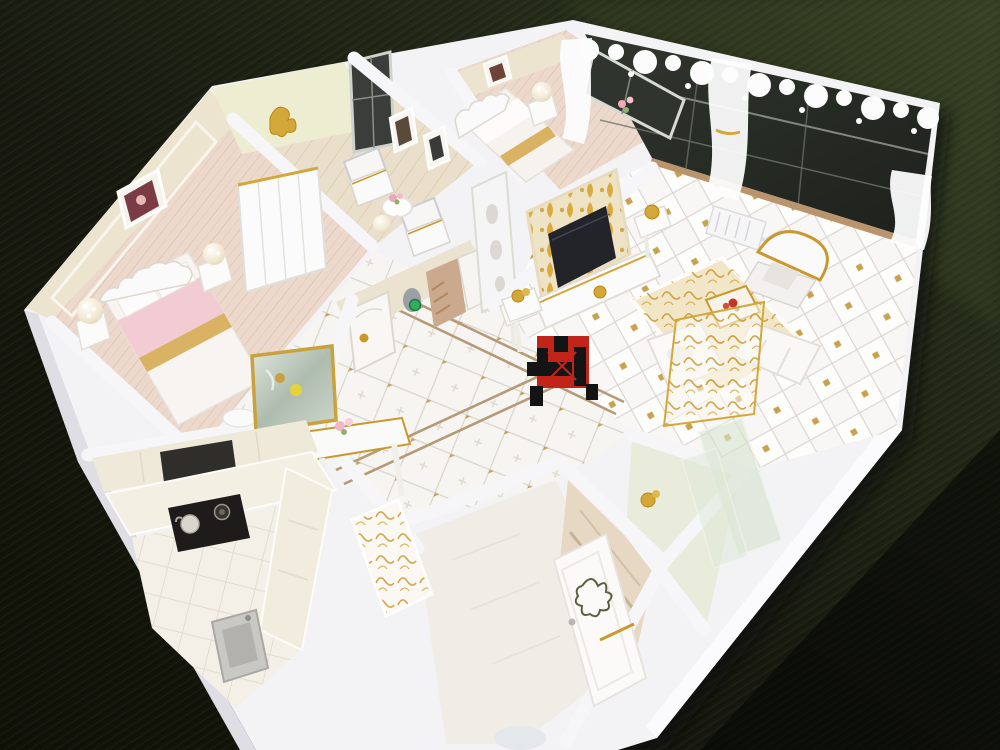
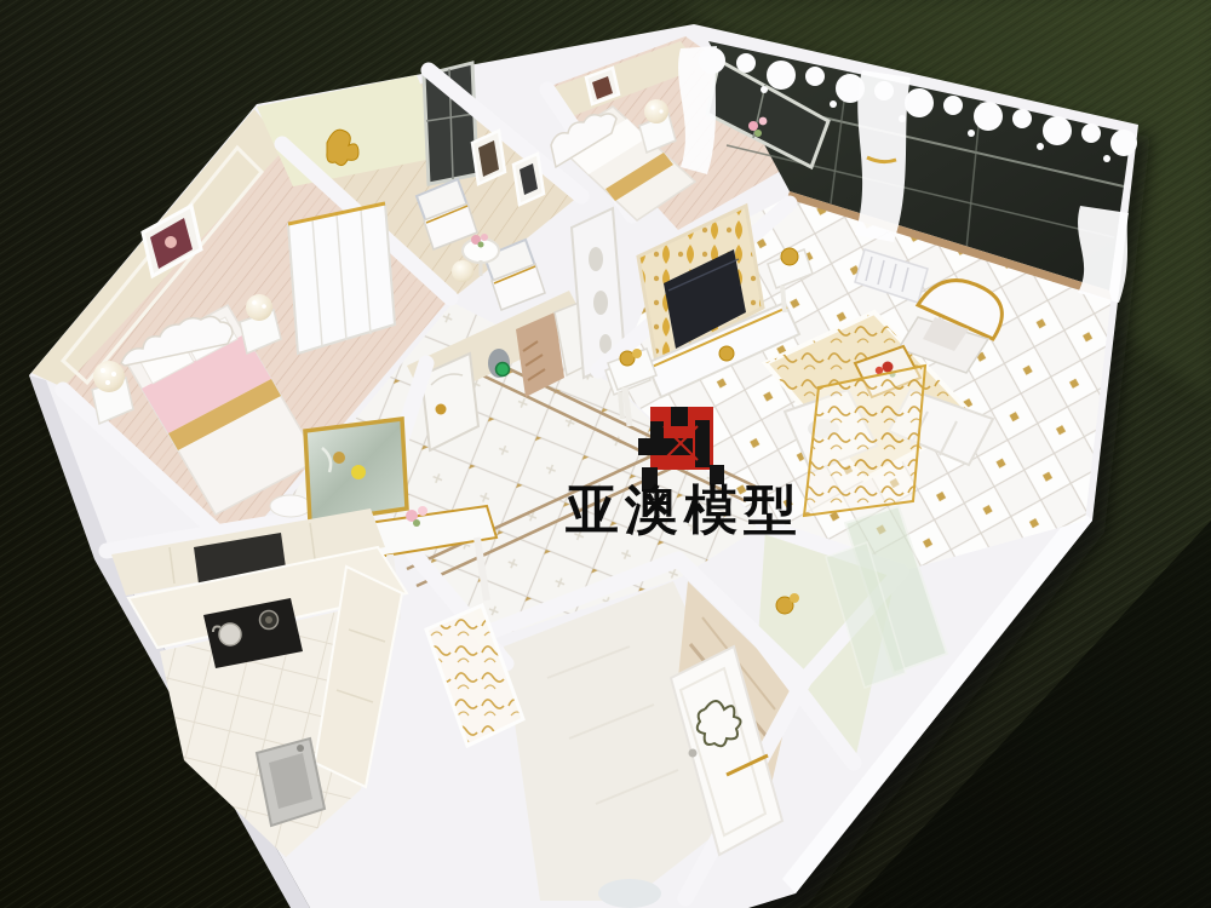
+ 亚澳模型
